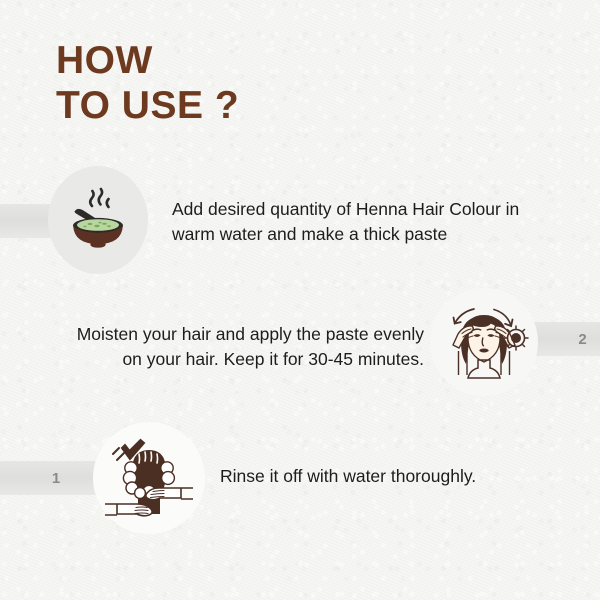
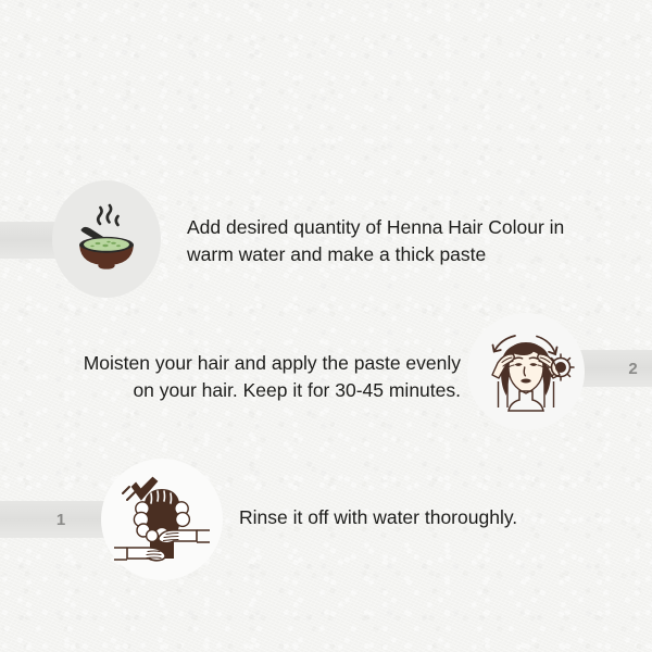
- HOW
- TO USE ?
  Add desired quantity of Henna Hair Colour in
  warm water and make a thick paste
  Moisten your hair and apply the paste evenly
  on your hair. Keep it for 30-45 minutes.
  2
  1
  Rinse it off with water thoroughly.
